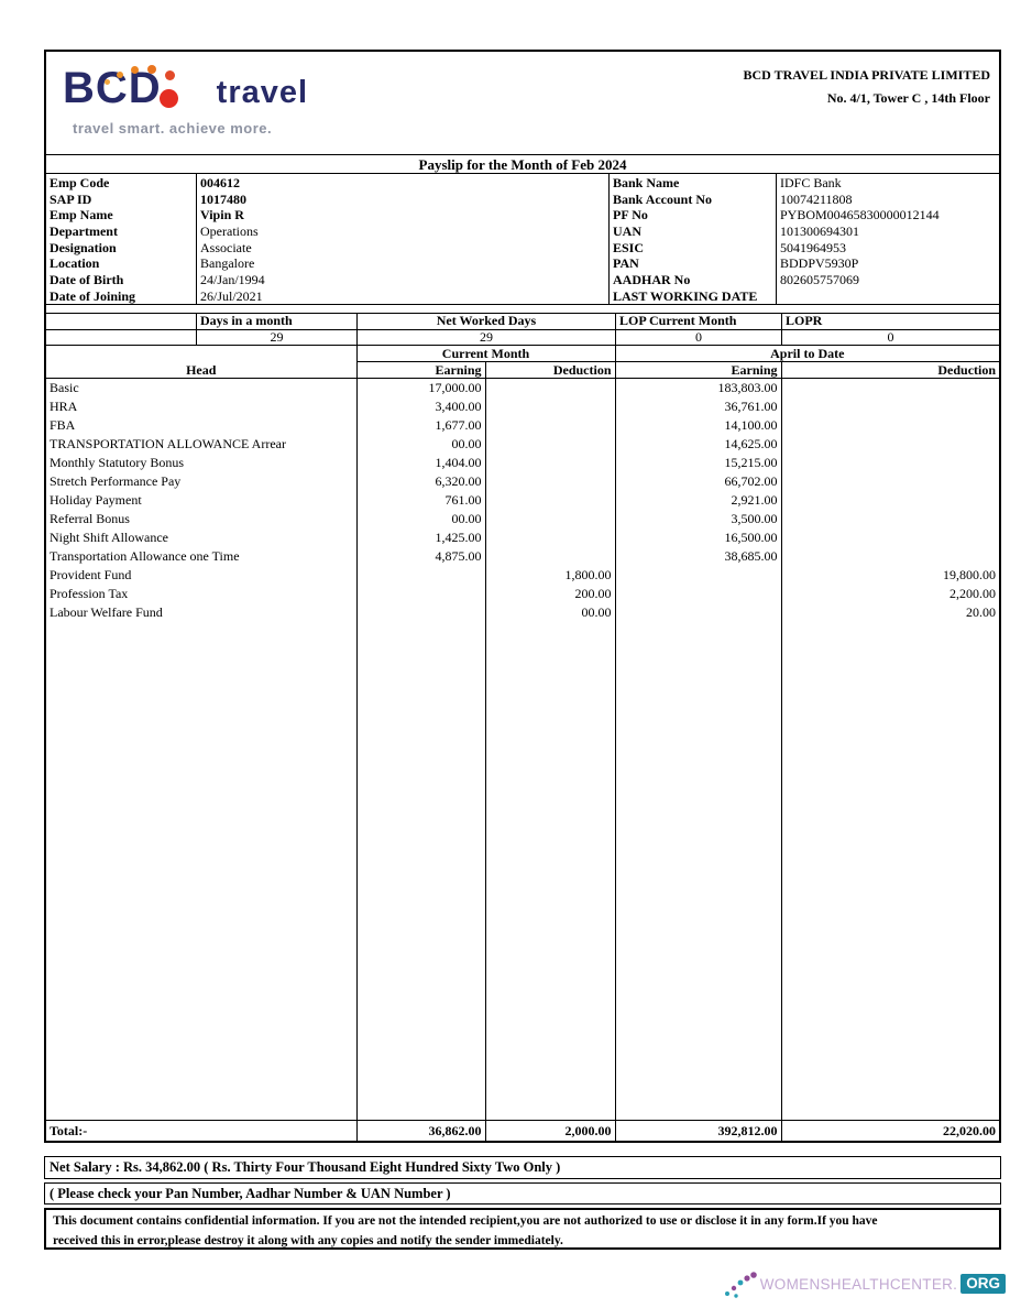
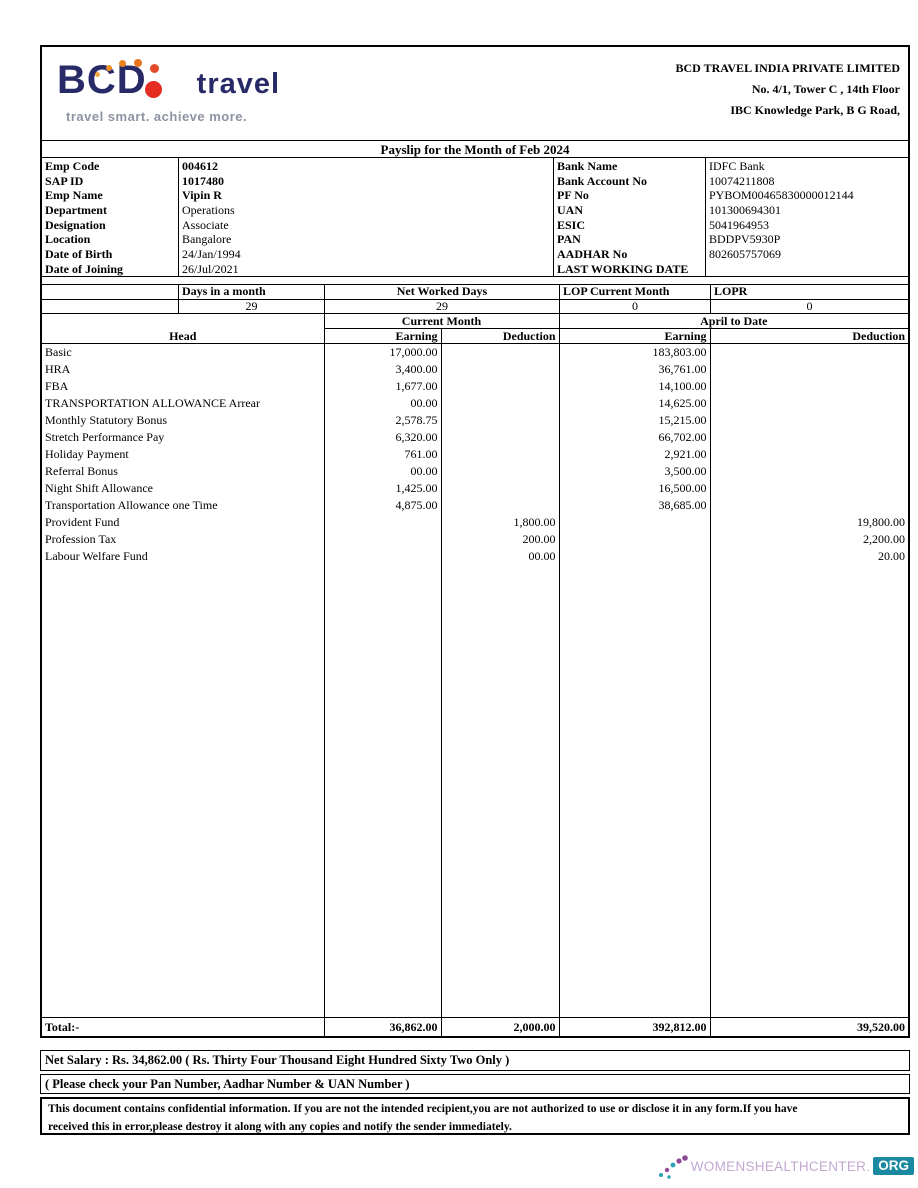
  BCD travel
  travel smart. achieve more.
  BCD TRAVEL INDIA PRIVATE LIMITED
  No. 4/1, Tower C , 14th Floor
+ IBC Knowledge Park, B G Road,
  Payslip for the Month of Feb 2024
  Emp Code
  SAP ID
  Emp Name
  Department
  Designation
  Location
  Date of Birth
  Date of Joining
  004612
  1017480
  Vipin R
  Operations
  Associate
  Bangalore
  24/Jan/1994
  26/Jul/2021
  Bank Name
  Bank Account No
  PF No
  UAN
  ESIC
  PAN
  AADHAR No
  LAST WORKING DATE
  IDFC Bank
  10074211808
  PYBOM00465830000012144
  101300694301
  5041964953
  BDDPV5930P
  802605757069
  Days in a month
  Net Worked Days
  LOP Current Month
  LOPR
  29
  29
  0
  0
  Head	Current Month	April to Date
  Earning	Deduction	Earning	Deduction
  Basic	17,000.00		183,803.00
  HRA	3,400.00		36,761.00
  FBA	1,677.00		14,100.00
  TRANSPORTATION ALLOWANCE Arrear	00.00		14,625.00
- Monthly Statutory Bonus	1,404.00		15,215.00
+ Monthly Statutory Bonus	2,578.75		15,215.00
  Stretch Performance Pay	6,320.00		66,702.00
  Holiday Payment	761.00		2,921.00
  Referral Bonus	00.00		3,500.00
  Night Shift Allowance	1,425.00		16,500.00
  Transportation Allowance one Time	4,875.00		38,685.00
  Provident Fund		1,800.00		19,800.00
  Profession Tax		200.00		2,200.00
  Labour Welfare Fund		00.00		20.00
- Total:-	36,862.00	2,000.00	392,812.00	22,020.00
+ Total:-	36,862.00	2,000.00	392,812.00	39,520.00
  Net Salary : Rs. 34,862.00 ( Rs. Thirty Four Thousand Eight Hundred Sixty Two Only )
  ( Please check your Pan Number, Aadhar Number & UAN Number )
  This document contains confidential information. If you are not the intended recipient,you are not authorized to use or disclose it in any form.If you have
  received this in error,please destroy it along with any copies and notify the sender immediately.
  WOMENSHEALTHCENTER.
  ORG
